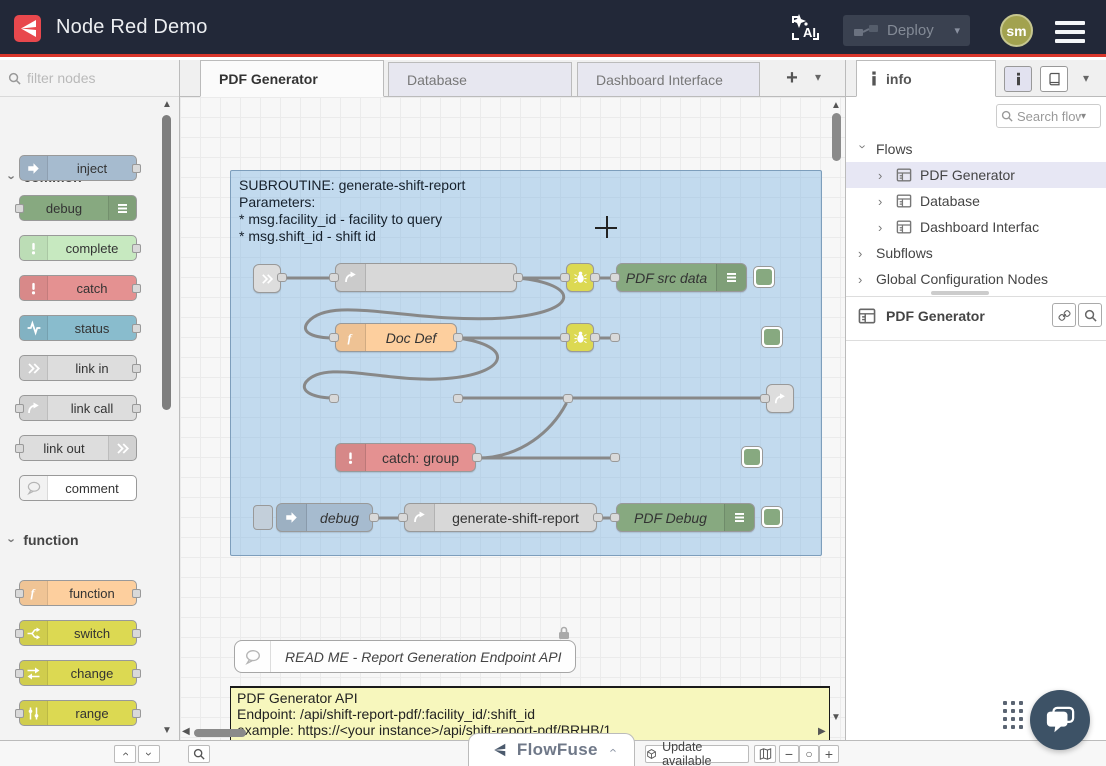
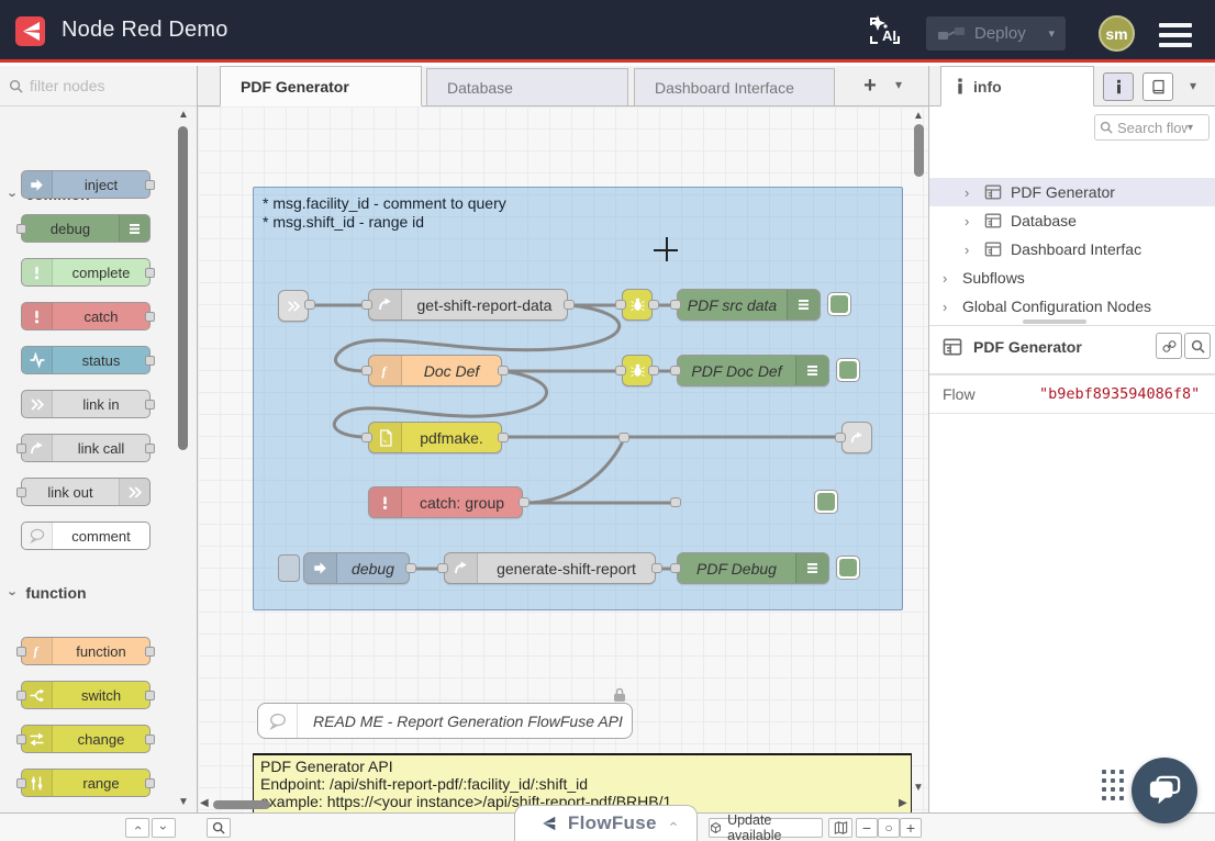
  Node Red Demo
  AI
  Deploy
  ▾
  sm
  filter nodes
  inject
  debug
  complete
  catch
  status
  link in
  link call
  link out
  comment
  function
  f
  function
  switch
  change
  range
  ▲
  ▼
  PDF Generator
  Database
  Dashboard Interface
  +
  ▾
- SUBROUTINE: generate-shift-report
- Parameters:
- * msg.facility_id - facility to query
+ * msg.facility_id - comment to query
- * msg.shift_id - shift id
+ * msg.shift_id - range id
+ get-shift-report-data
  PDF src data
  f
  Doc Def
+ PDF Doc Def
+ pdfmake.
  catch: group
  debug
  generate-shift-report
  PDF Debug
- READ ME - Report Generation Endpoint API
+ READ ME - Report Generation FlowFuse API
  PDF Generator API
  Endpoint: /api/shift-report-pdf/:facility_id/:shift_id
  xample: https://<your instance>/api/shift-report-pdf/BRHB/1
  ▲
  ▼
  ◀
  ▶
  info
  ▾
  Search flow
  ▾
- Flows
  ›
  PDF Generator
  ›
  Database
  ›
  Dashboard Interfac
  ›
  Subflows
  ›
  Global Configuration Nodes
  PDF Generator
+ Flow
+ "b9ebf893594086f8"
  FlowFuse
  Update available
  −
  ○
  +
